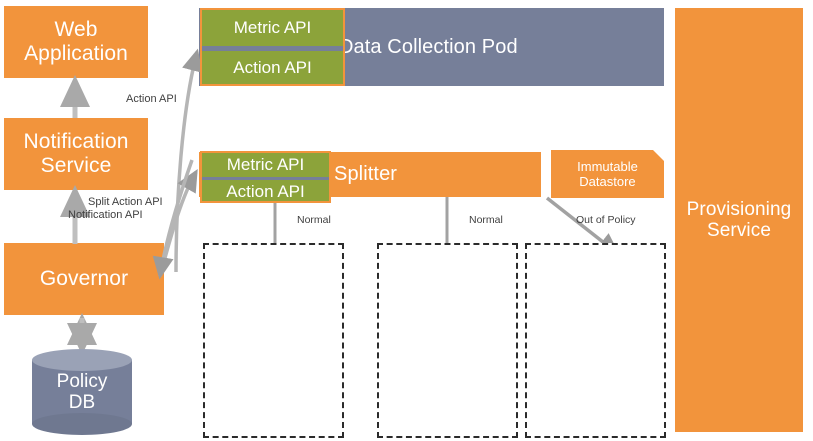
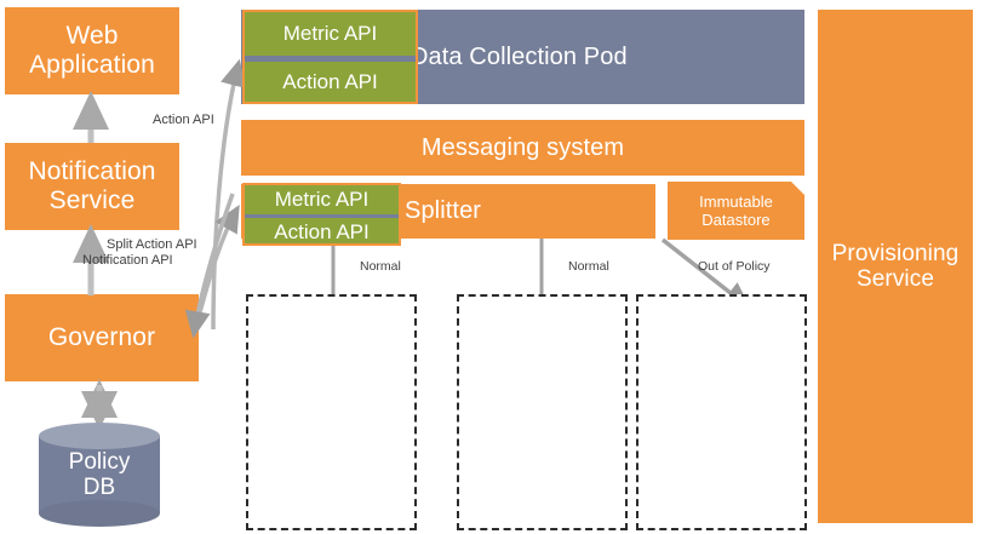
  Web
  Application
  Notification
  Service
  Governor
  Policy
  DB
  Action API
  Split Action API
  Notification API
  Data Collection Pod
  Metric API
  Action API
+ Messaging system
  Splitter
  Metric API
  Action API
  Immutable
  Datastore
  Normal
  Normal
  Out of Policy
  Provisioning
  Service
